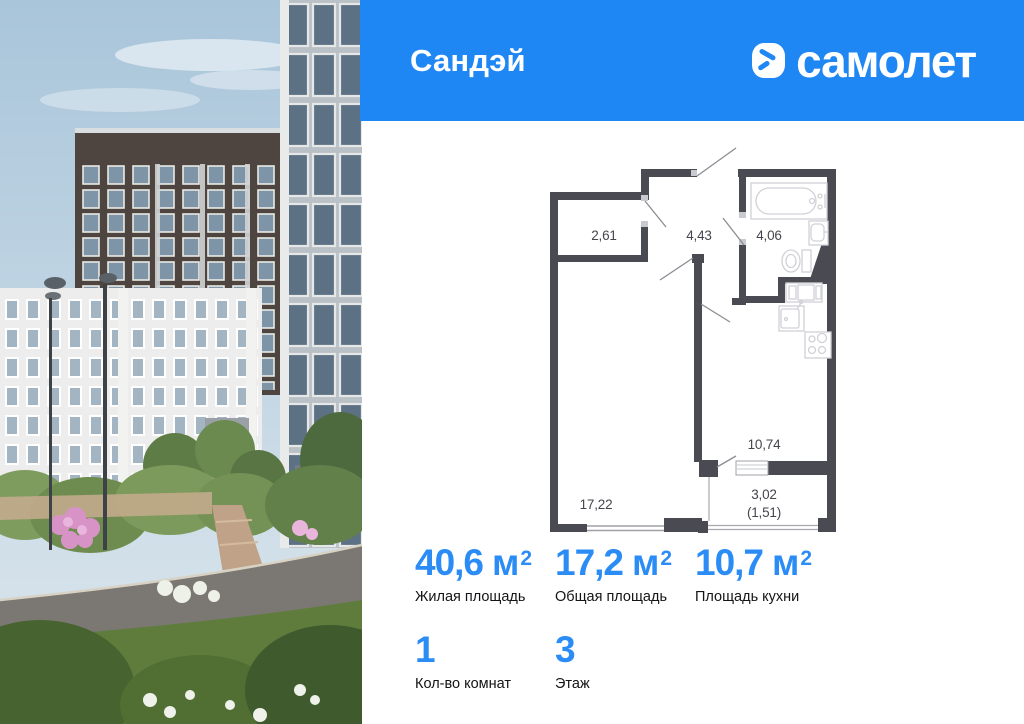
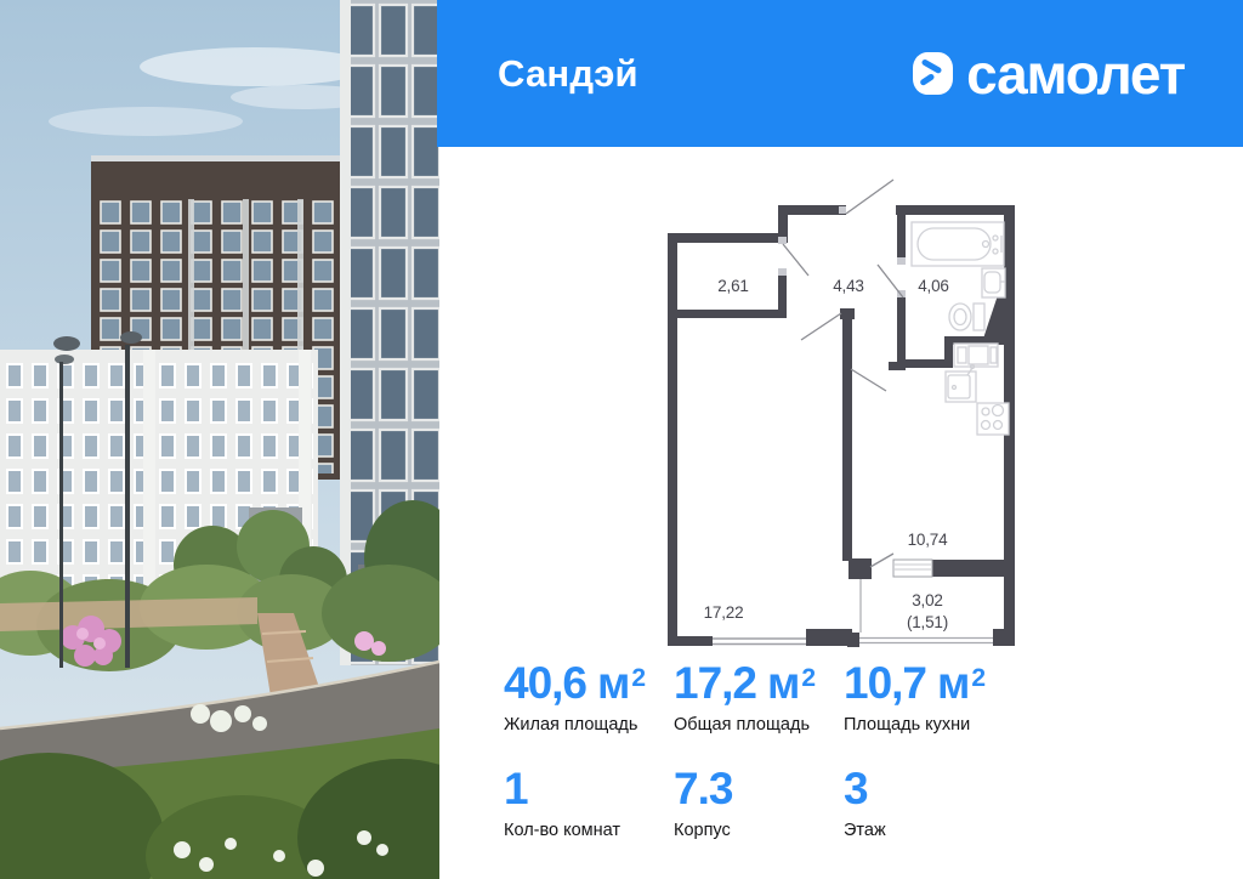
  Сандэй
  самолет
  2,61
  4,43
  4,06
  17,22
  10,74
  3,02
  (1,51)
  40,6 м2
  Жилая площадь
  17,2 м2
  Общая площадь
  10,7 м2
  Площадь кухни
  1
  Кол-во комнат
+ 7.3
+ Корпус
  3
  Этаж
